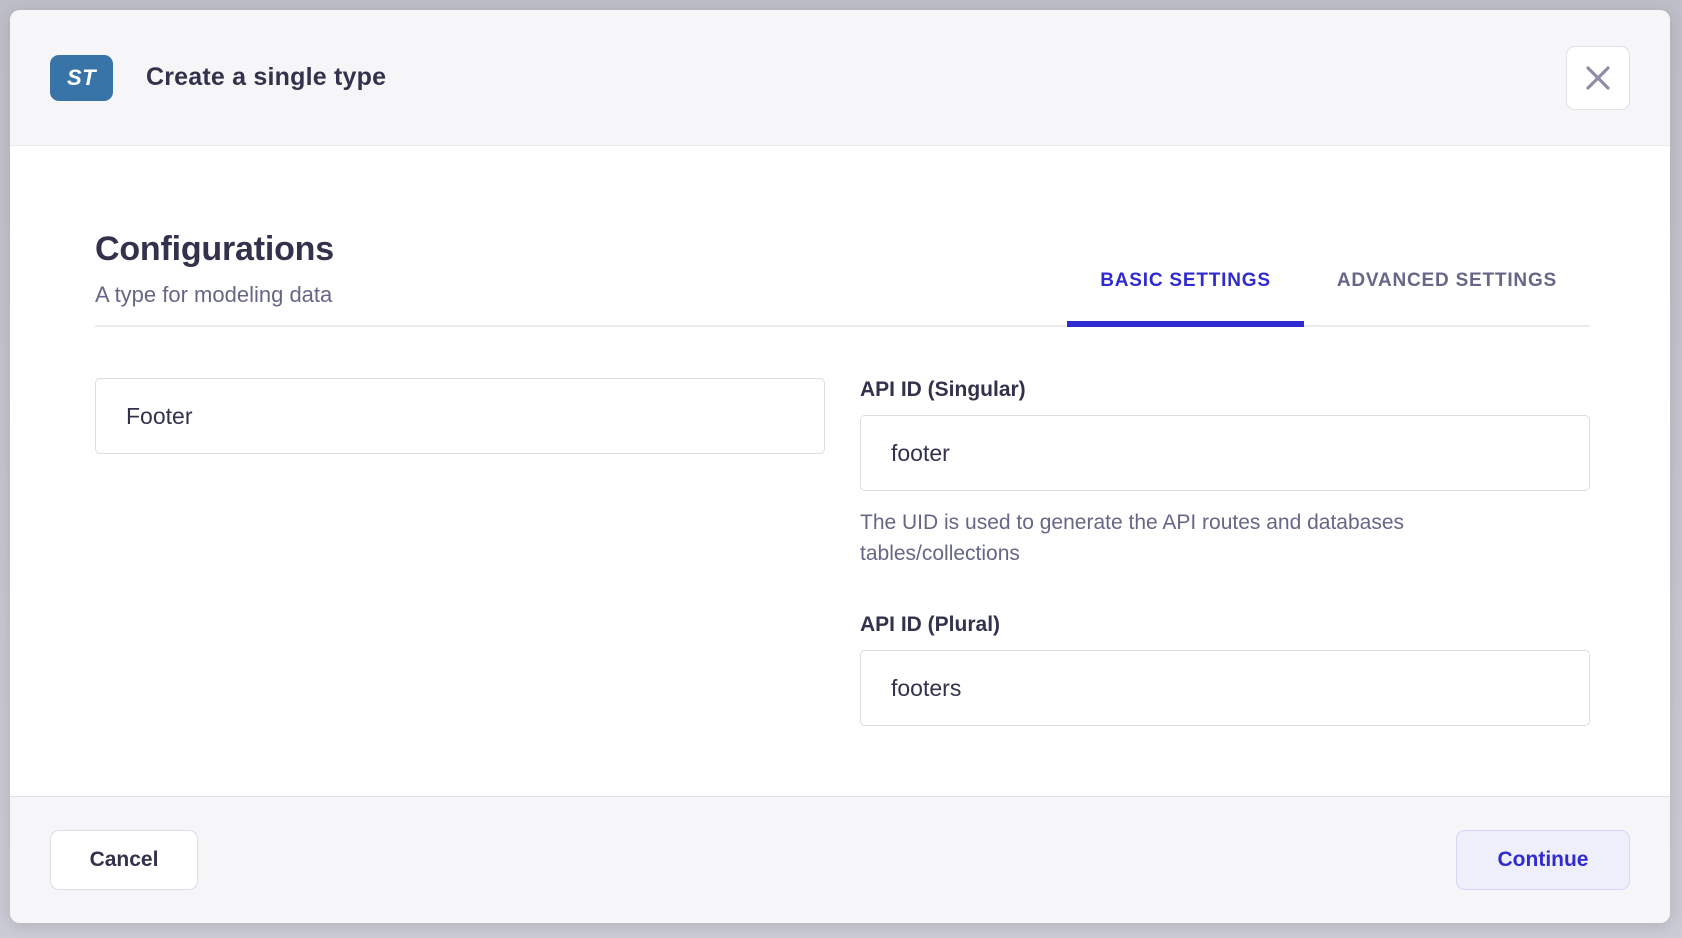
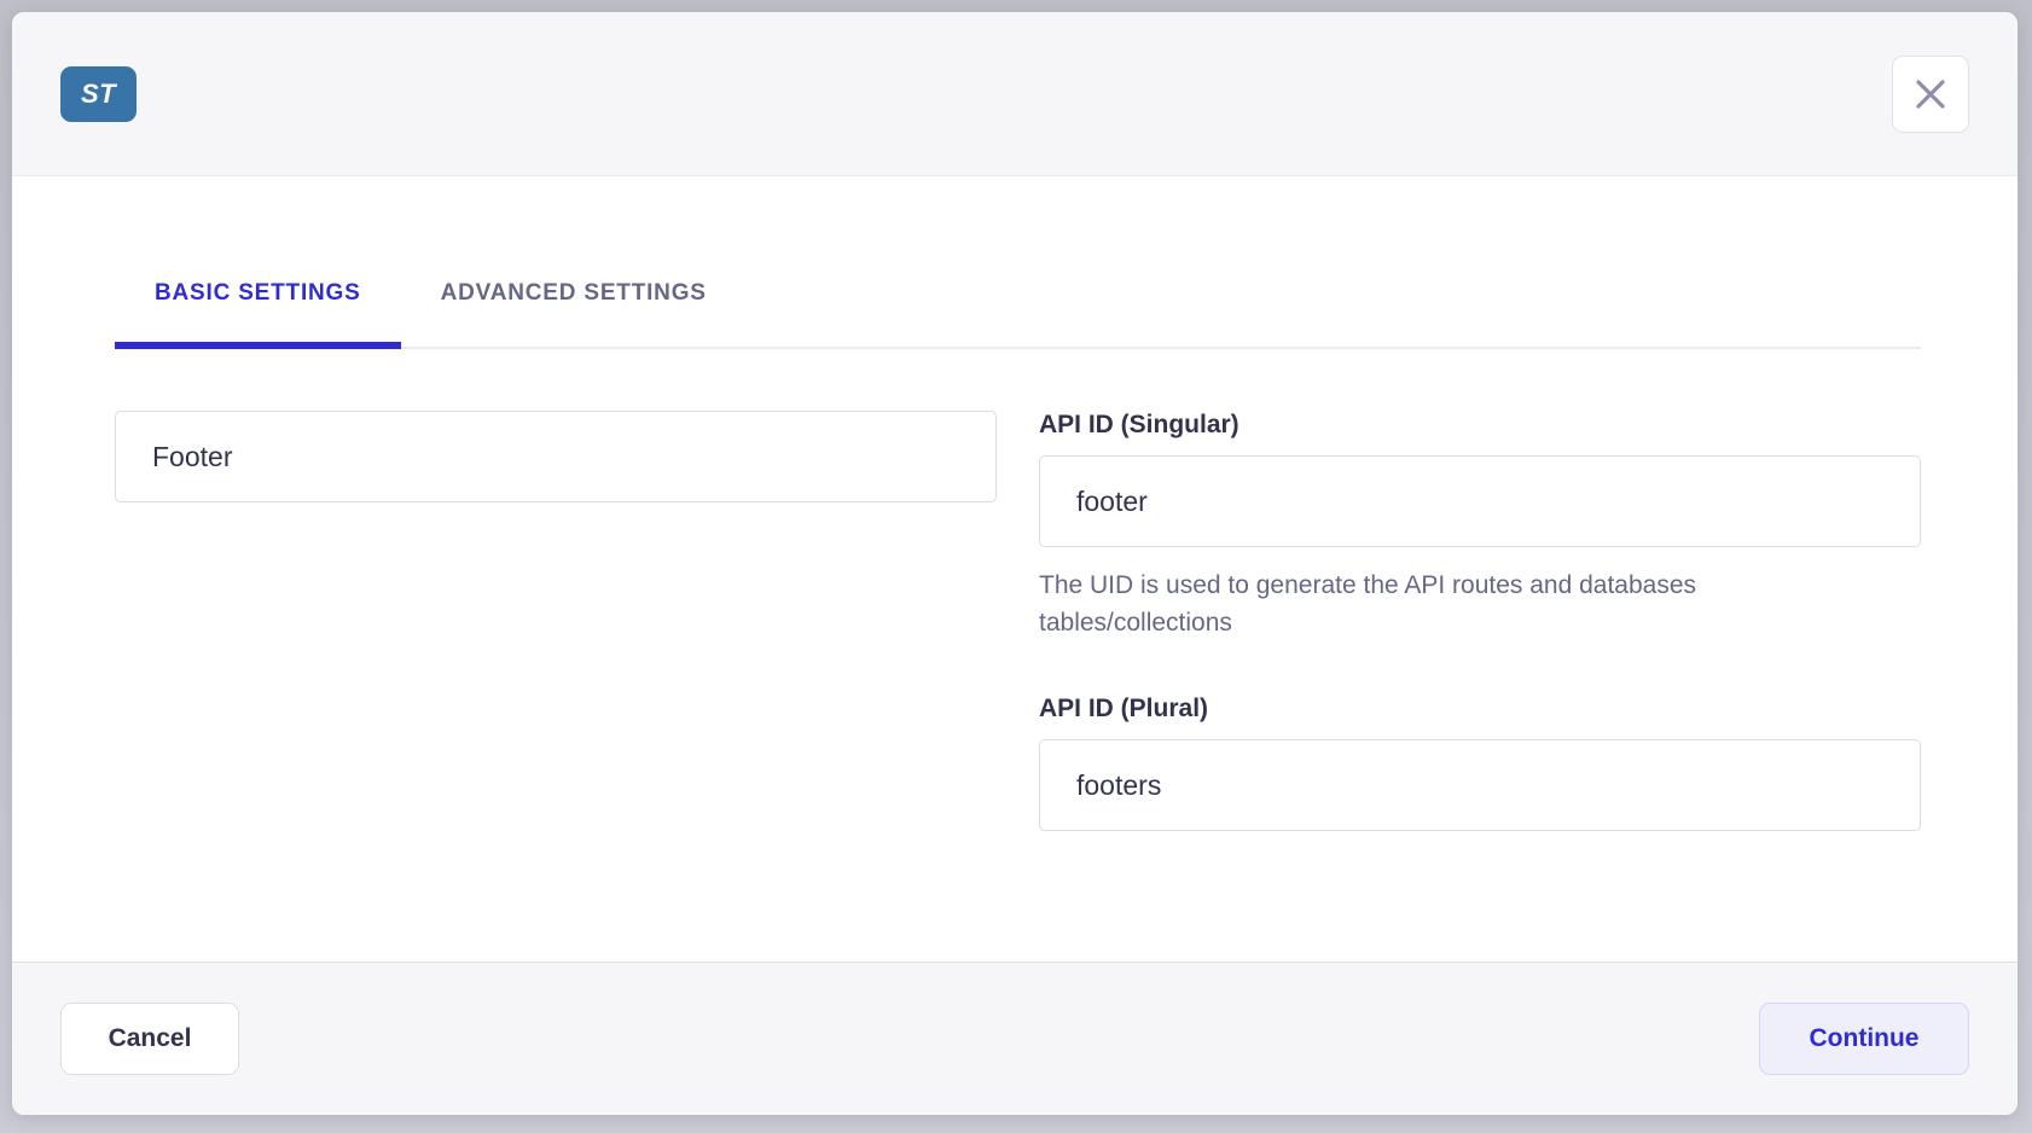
  ST
- Create a single type
- Configurations
- A type for modeling data
  BASIC SETTINGS
  ADVANCED SETTINGS
  Footer
  API ID (Singular)
  footer
  The UID is used to generate the API routes and databases tables/collections
  API ID (Plural)
  footers
  Cancel
  Continue
